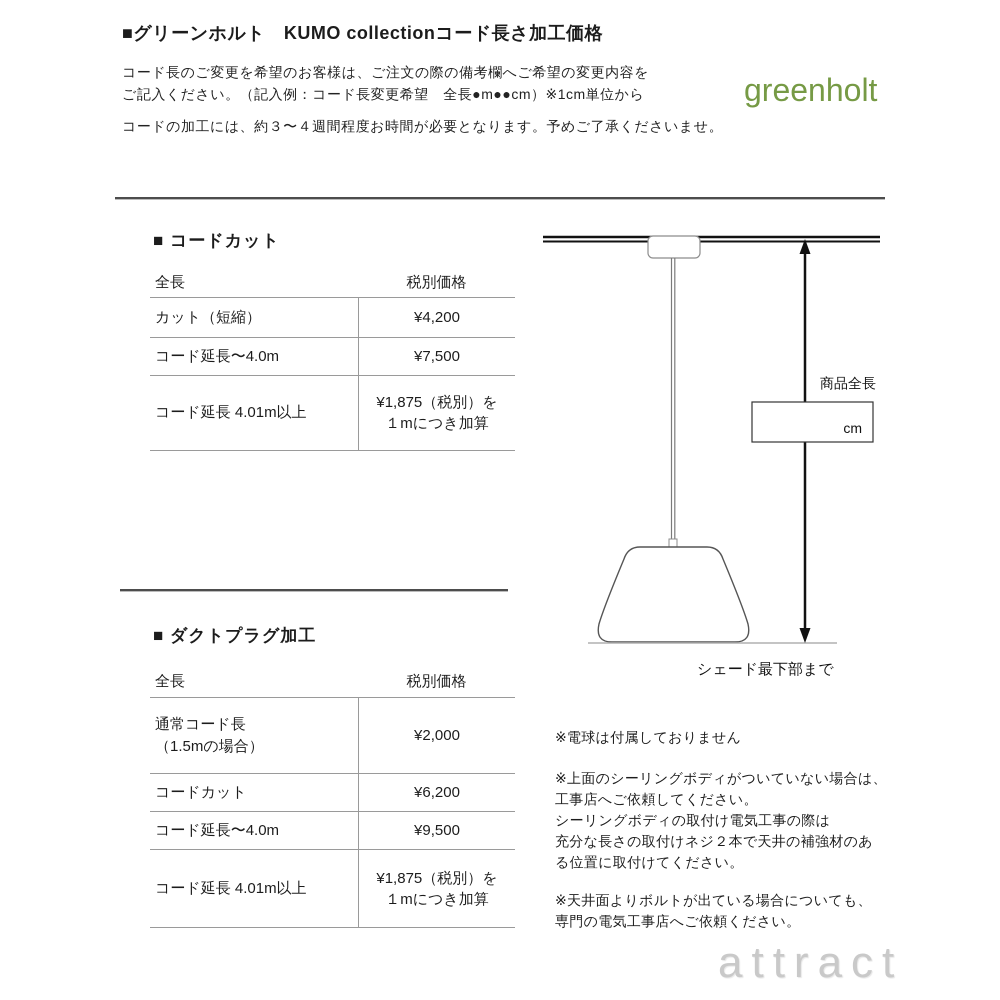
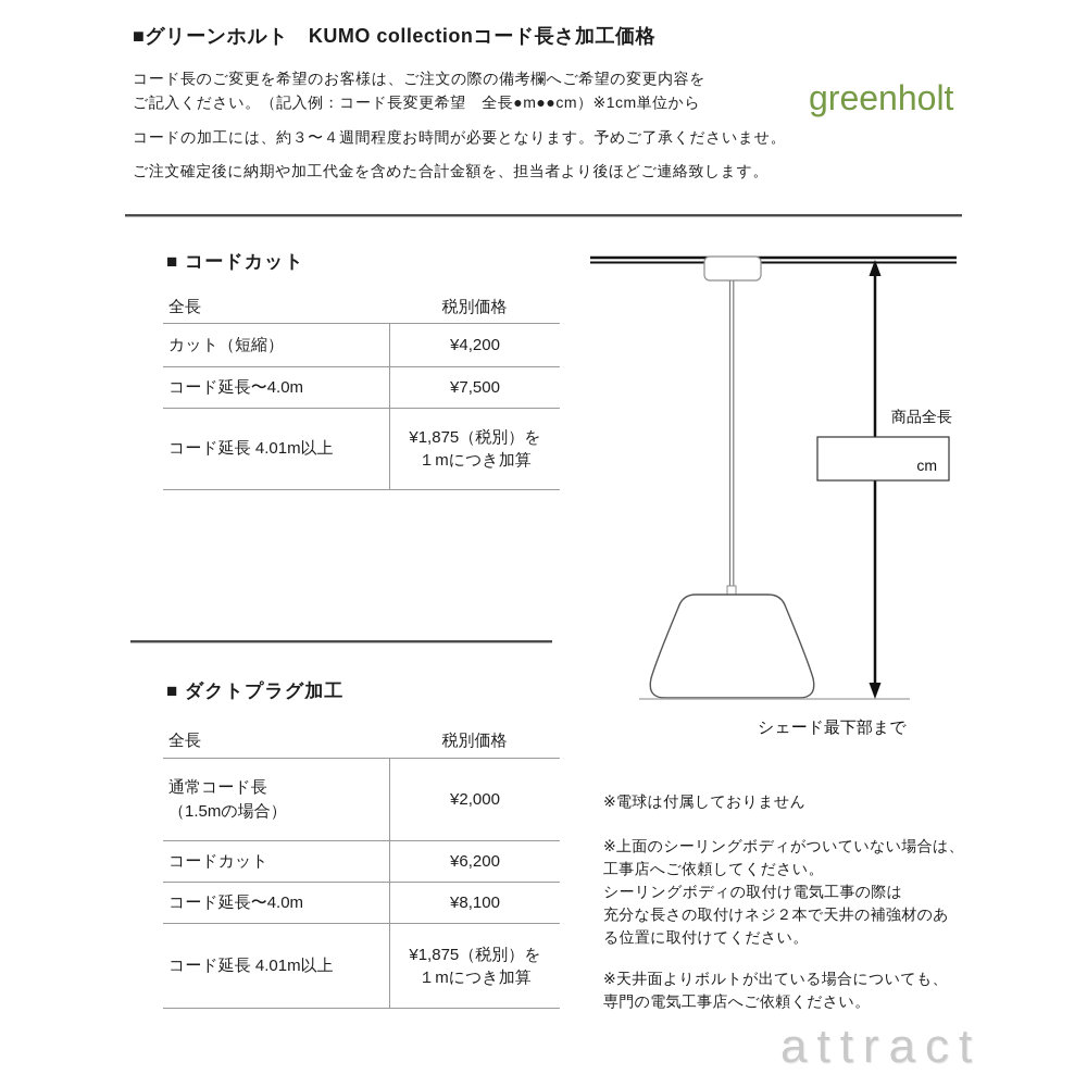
  ■グリーンホルト KUMO collectionコード長さ加工価格
  コード長のご変更を希望のお客様は、ご注文の際の備考欄へご希望の変更内容を
  ご記入ください。（記入例：コード長変更希望 全長●m●●cm）※1cm単位から
  コードの加工には、約３〜４週間程度お時間が必要となります。予めご了承くださいませ。
+ ご注文確定後に納期や加工代金を含めた合計金額を、担当者より後ほどご連絡致します。
  greenholt
  ■ コードカット
  全長
  税別価格
  カット（短縮）
  ¥4,200
  コード延長〜4.0m
  ¥7,500
  コード延長 4.01m以上
  ¥1,875（税別）を
  １mにつき加算
  ■ ダクトプラグ加工
  全長
  税別価格
  通常コード長
  （1.5mの場合）
  ¥2,000
  コードカット
  ¥6,200
  コード延長〜4.0m
- ¥9,500
+ ¥8,100
  コード延長 4.01m以上
  ¥1,875（税別）を
  １mにつき加算
  商品全長
  cm
  シェード最下部まで
  ※電球は付属しておりません
  ※上面のシーリングボディがついていない場合は、
  工事店へご依頼してください。
  シーリングボディの取付け電気工事の際は
  充分な長さの取付けネジ２本で天井の補強材のあ
  る位置に取付けてください。
  ※天井面よりボルトが出ている場合についても、
  専門の電気工事店へご依頼ください。
  attract
